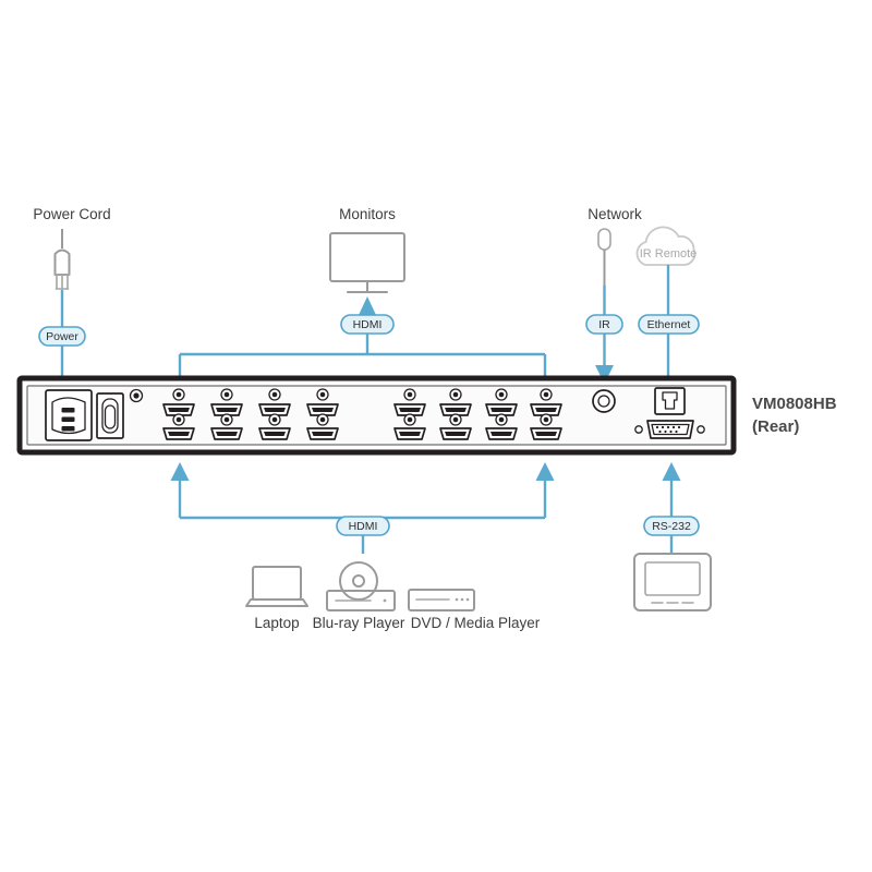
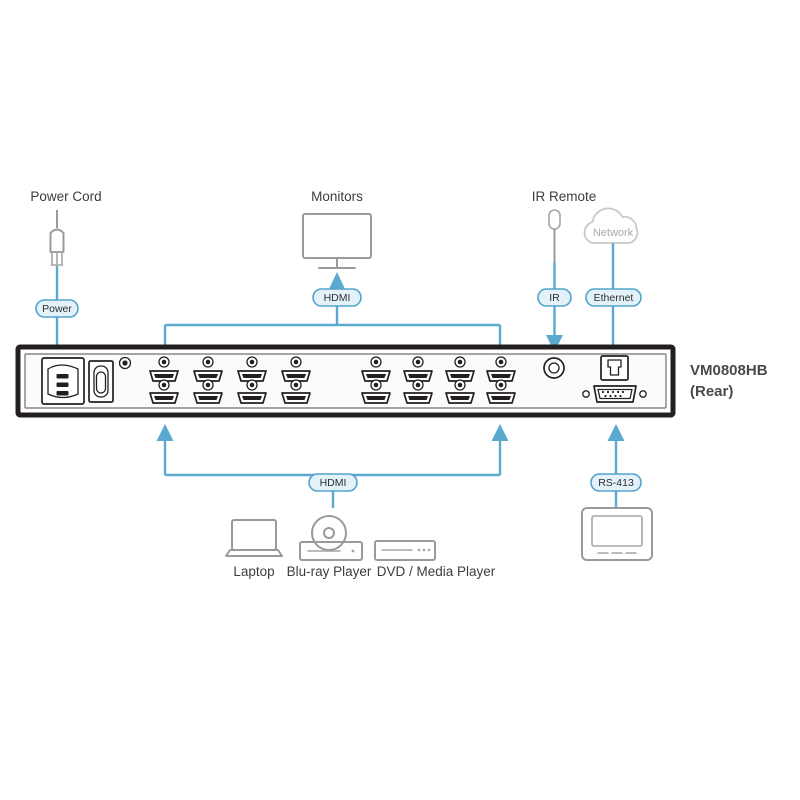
  Power Cord
  Monitors
- Network
+ IR Remote
  Power
  HDMI
  IR
- IR Remote
+ Network
  Ethernet
  VM0808HB
  (Rear)
  HDMI
- RS-232
+ RS-413
  Laptop
  Blu-ray Player
  DVD / Media Player
